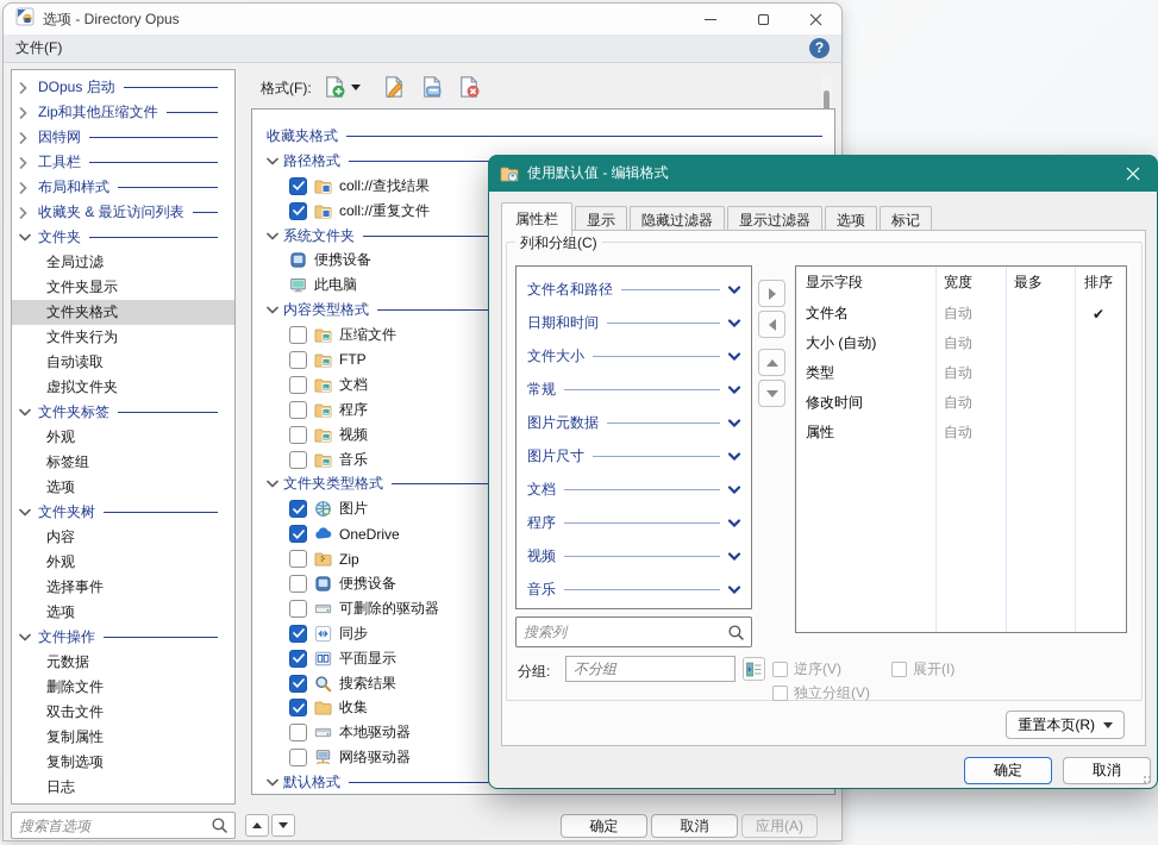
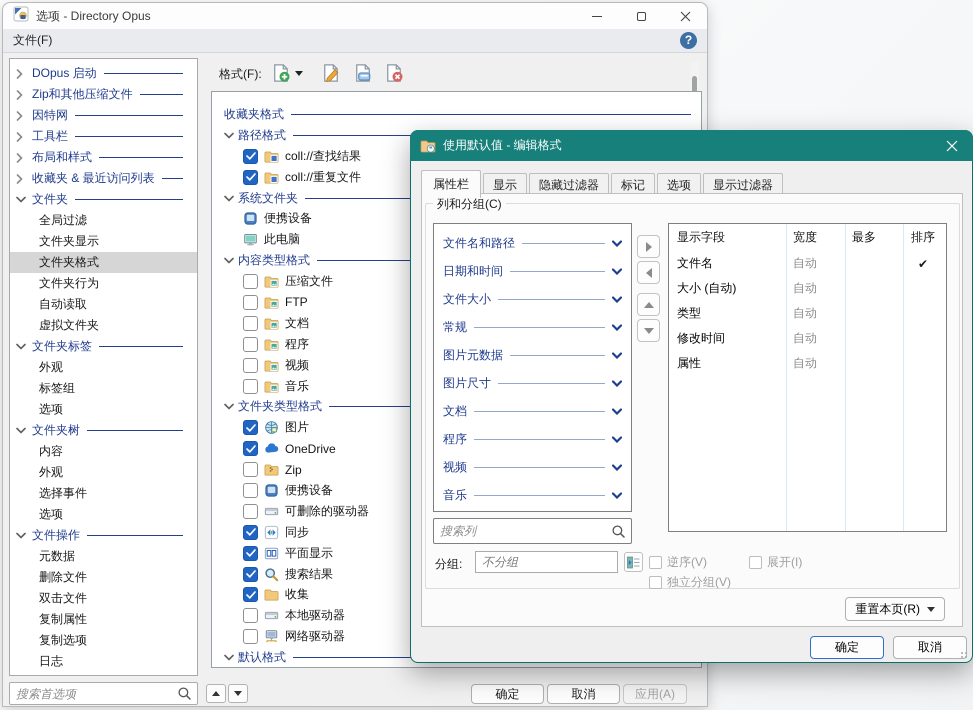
  选项 - Directory Opus
  文件(F)
  ?
  DOpus 启动
  Zip和其他压缩文件
  因特网
  工具栏
  布局和样式
  收藏夹 & 最近访问列表
  文件夹
  全局过滤
  文件夹显示
  文件夹格式
  文件夹行为
  自动读取
  虚拟文件夹
  文件夹标签
  外观
  标签组
  选项
  文件夹树
  内容
  外观
  选择事件
  选项
  文件操作
  元数据
  删除文件
  双击文件
  复制属性
  复制选项
  日志
  搜索首选项
  格式(F):
  收藏夹格式
  路径格式
  coll://查找结果
  coll://重复文件
  系统文件夹
  便携设备
  此电脑
  内容类型格式
  压缩文件
  FTP
  文档
  程序
  视频
  音乐
  文件夹类型格式
  图片
  OneDrive
  Zip
  便携设备
  可删除的驱动器
  同步
  平面显示
  搜索结果
  收集
  本地驱动器
  网络驱动器
  默认格式
  确定
  取消
  应用(A)
  使用默认值 - 编辑格式
  属性栏
  显示
  隐藏过滤器
- 显示过滤器
+ 标记
  选项
- 标记
+ 显示过滤器
  列和分组(C)
  文件名和路径
  日期和时间
  文件大小
  常规
  图片元数据
  图片尺寸
  文档
  程序
  视频
  音乐
  搜索列
  显示字段
  宽度
  最多
  排序
  文件名
  自动
  ✔
  大小 (自动)
  自动
  类型
  自动
  修改时间
  自动
  属性
  自动
  分组:
  不分组
  逆序(V)
  展开(I)
  独立分组(V)
  重置本页(R)
  确定
  取消
